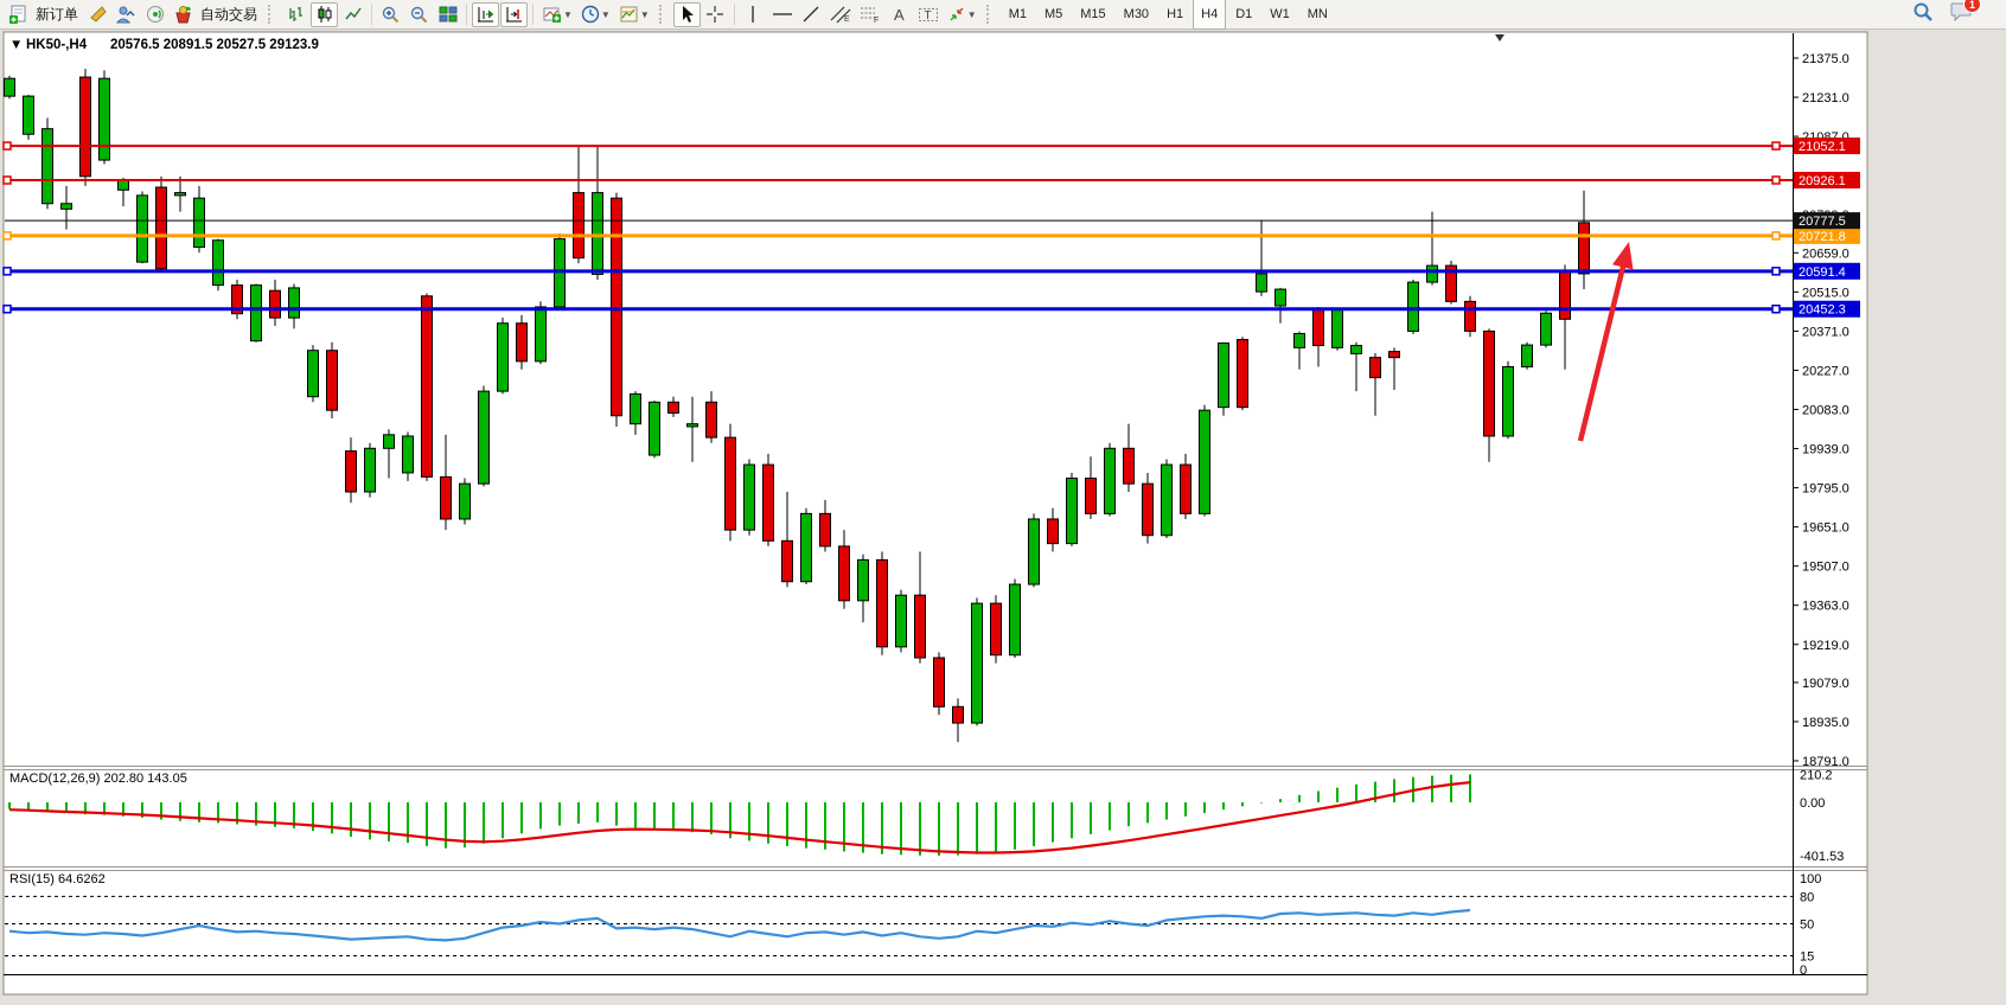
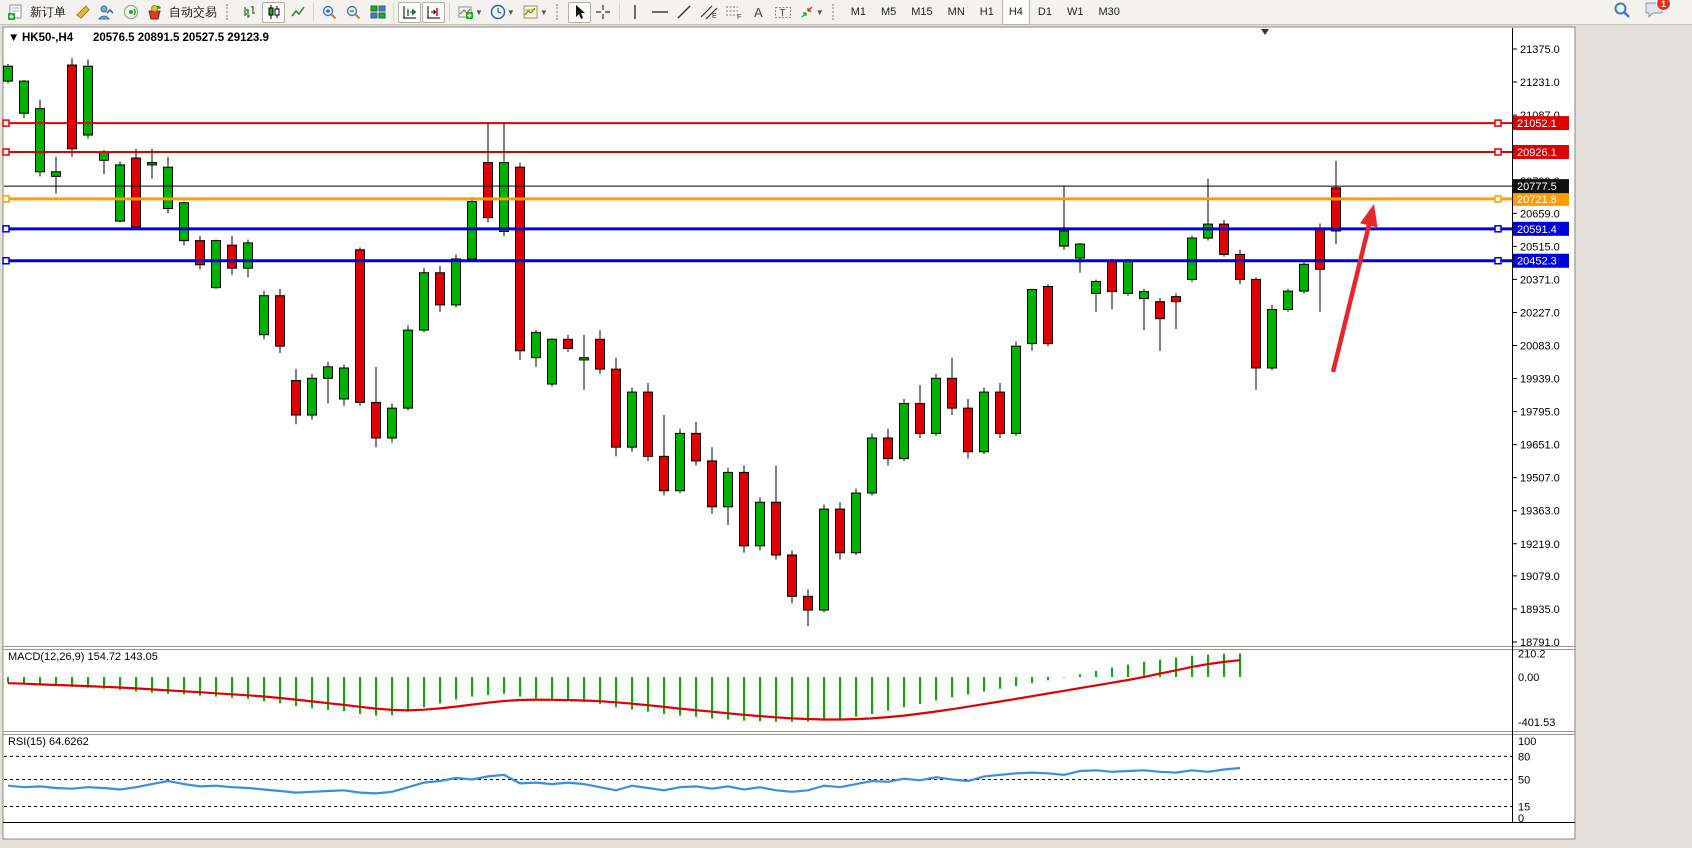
  新订单
  自动交易
  ▼
  ▼
  ▼
  A
  T
  ▼
  M1
  M5
  M15
- M30
+ MN
  H1
  H4
  D1
  W1
- MN
+ M30
  1
  21375.0
  21231.0
  21087.0
  20659.0
  20515.0
  20371.0
  20227.0
  20083.0
  19939.0
  19795.0
  19651.0
  19507.0
  19363.0
  19219.0
  19079.0
  18935.0
  18791.0
  210.2
  0.00
  -401.53
  100
  80
  50
  15
  0
  21052.1
  20926.1
  20721.8
  20591.4
  20452.3
  20777.5
  ▼
  HK50-,H4
  20576.5 20891.5 20527.5 29123.9
- MACD(12,26,9) 202.80 143.05
+ MACD(12,26,9) 154.72 143.05
  RSI(15) 64.6262
